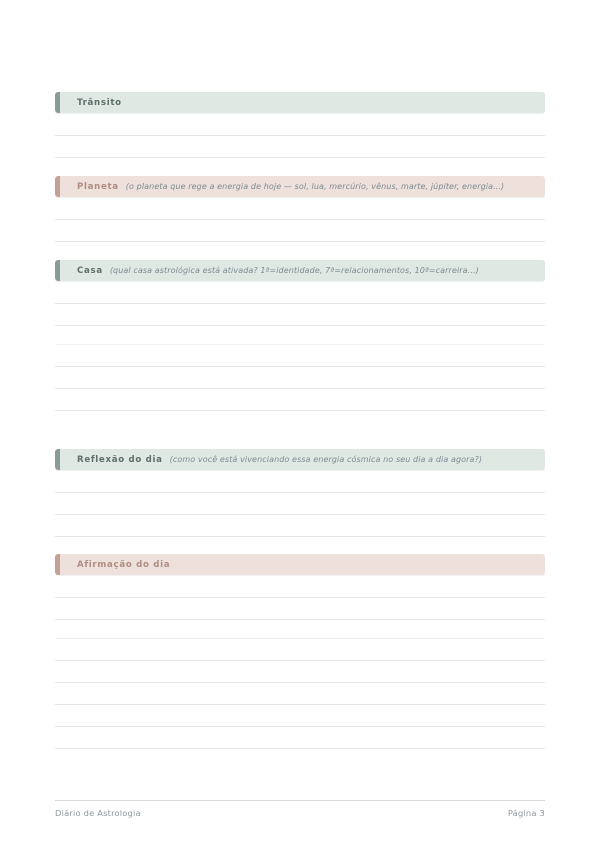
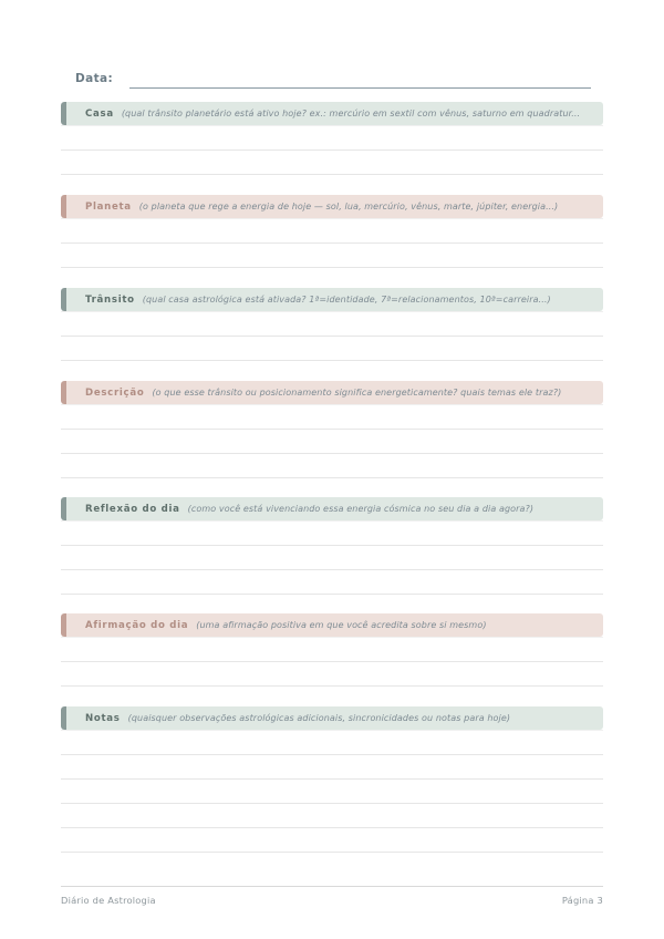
+ Data:
- Trânsito
+ Casa
+ (qual trânsito planetário está ativo hoje? ex.: mercúrio em sextil com vênus, saturno em quadratur...
  Planeta
  (o planeta que rege a energia de hoje — sol, lua, mercúrio, vênus, marte, júpiter, energia...)
- Casa
+ Trânsito
  (qual casa astrológica está ativada? 1ª=identidade, 7ª=relacionamentos, 10ª=carreira...)
+ Descrição
+ (o que esse trânsito ou posicionamento significa energeticamente? quais temas ele traz?)
  Reflexão do dia
  (como você está vivenciando essa energia cósmica no seu dia a dia agora?)
  Afirmação do dia
+ (uma afirmação positiva em que você acredita sobre si mesmo)
+ Notas
+ (quaisquer observações astrológicas adicionais, sincronicidades ou notas para hoje)
  Diário de Astrologia
  Página 3
